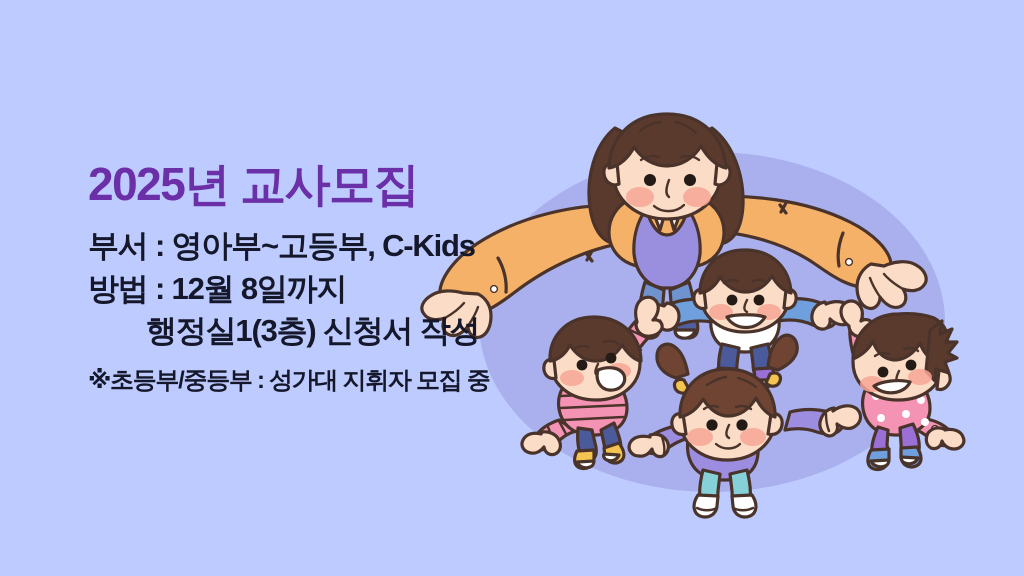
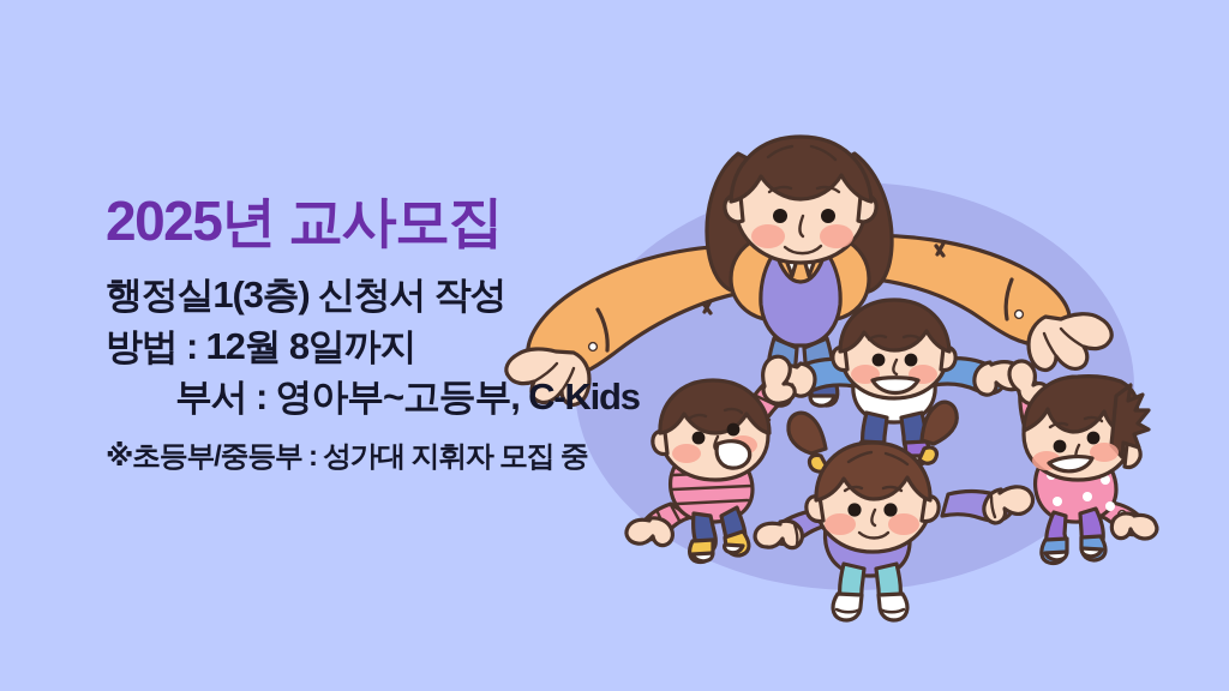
  2025년 교사모집
- 부서 : 영아부~고등부, C-Kids
+ 행정실1(3층) 신청서 작성
  방법 : 12월 8일까지
- 행정실1(3층) 신청서 작성
+ 부서 : 영아부~고등부, C-Kids
  ※초등부/중등부 : 성가대 지휘자 모집 중
